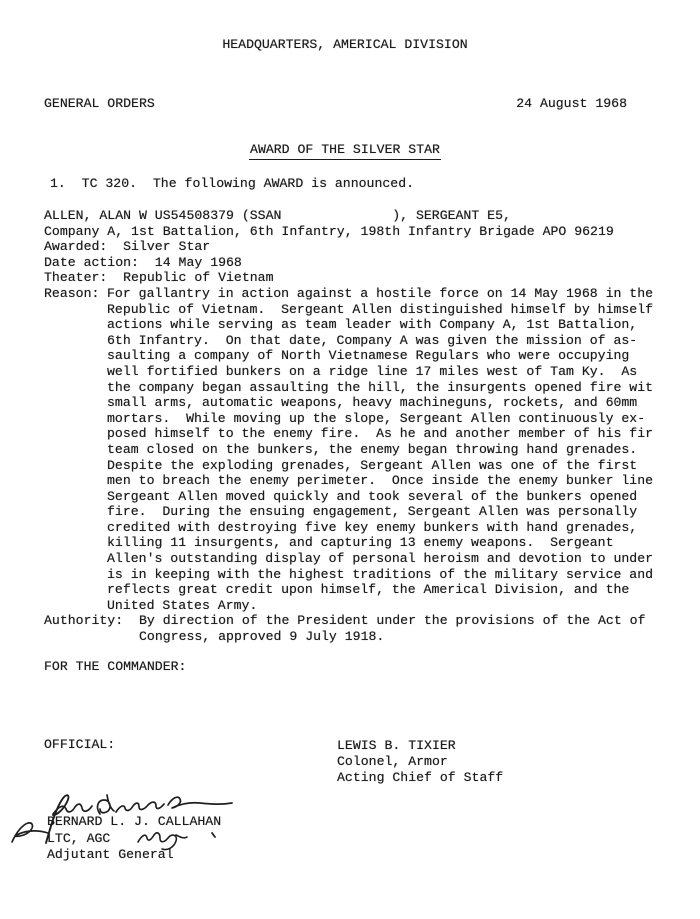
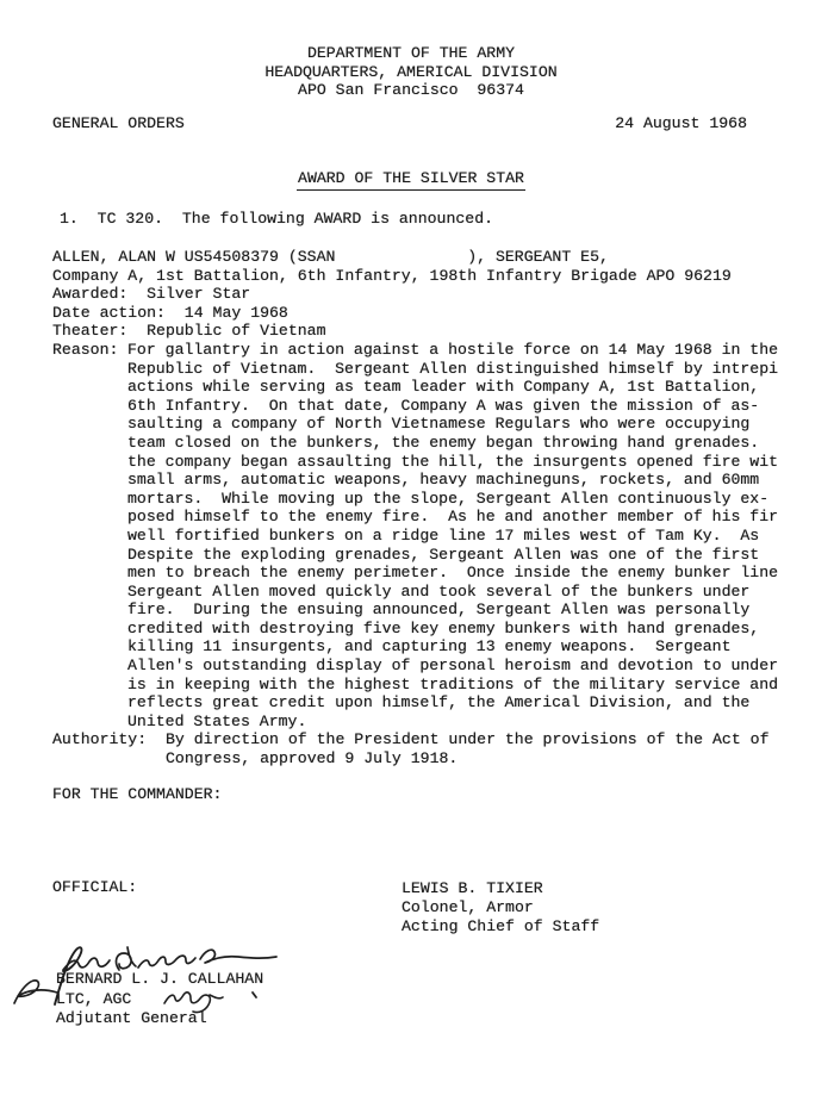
+ DEPARTMENT OF THE ARMY
  HEADQUARTERS, AMERICAL DIVISION
+ APO San Francisco 96374
  GENERAL ORDERS
  24 August 1968
  AWARD OF THE SILVER STAR
  1. TC 320. The following AWARD is announced.
  ALLEN, ALAN W US54508379 (SSAN ), SERGEANT E5,
  Company A, 1st Battalion, 6th Infantry, 198th Infantry Brigade APO 96219
  Awarded: Silver Star
  Date action: 14 May 1968
  Theater: Republic of Vietnam
  Reason:
  For gallantry in action against a hostile force on 14 May 1968 in the
- Republic of Vietnam. Sergeant Allen distinguished himself by himself
+ Republic of Vietnam. Sergeant Allen distinguished himself by intrepi
  actions while serving as team leader with Company A, 1st Battalion,
  6th Infantry. On that date, Company A was given the mission of as-
  saulting a company of North Vietnamese Regulars who were occupying
- well fortified bunkers on a ridge line 17 miles west of Tam Ky. As
+ team closed on the bunkers, the enemy began throwing hand grenades.
  the company began assaulting the hill, the insurgents opened fire wit
  small arms, automatic weapons, heavy machineguns, rockets, and 60mm
  mortars. While moving up the slope, Sergeant Allen continuously ex-
  posed himself to the enemy fire. As he and another member of his fir
- team closed on the bunkers, the enemy began throwing hand grenades.
+ well fortified bunkers on a ridge line 17 miles west of Tam Ky. As
  Despite the exploding grenades, Sergeant Allen was one of the first
  men to breach the enemy perimeter. Once inside the enemy bunker line
- Sergeant Allen moved quickly and took several of the bunkers opened
+ Sergeant Allen moved quickly and took several of the bunkers under
- fire. During the ensuing engagement, Sergeant Allen was personally
+ fire. During the ensuing announced, Sergeant Allen was personally
  credited with destroying five key enemy bunkers with hand grenades,
  killing 11 insurgents, and capturing 13 enemy weapons. Sergeant
  Allen's outstanding display of personal heroism and devotion to under
  is in keeping with the highest traditions of the military service and
  reflects great credit upon himself, the Americal Division, and the
  United States Army.
  Authority:
  By direction of the President under the provisions of the Act of
  Congress, approved 9 July 1918.
  FOR THE COMMANDER:
  OFFICIAL:
  LEWIS B. TIXIER
  Colonel, Armor
  Acting Chief of Staff
  BERNARD L. J. CALLAHAN
  LTC, AGC
  Adjutant General
